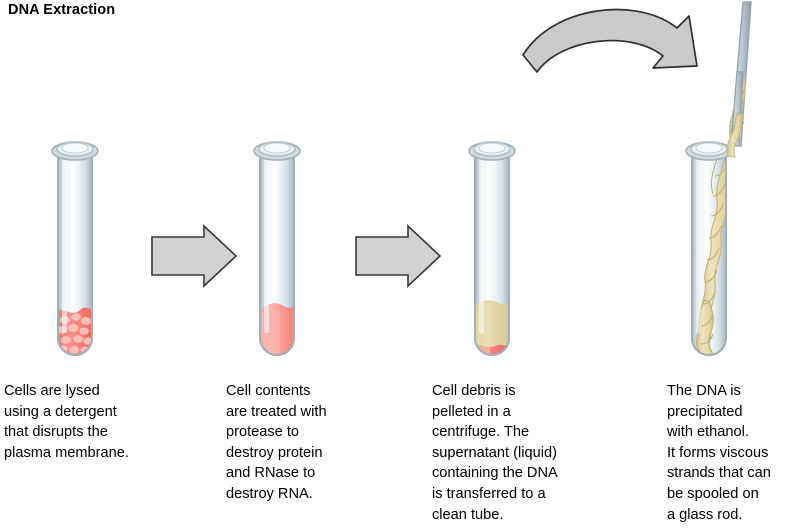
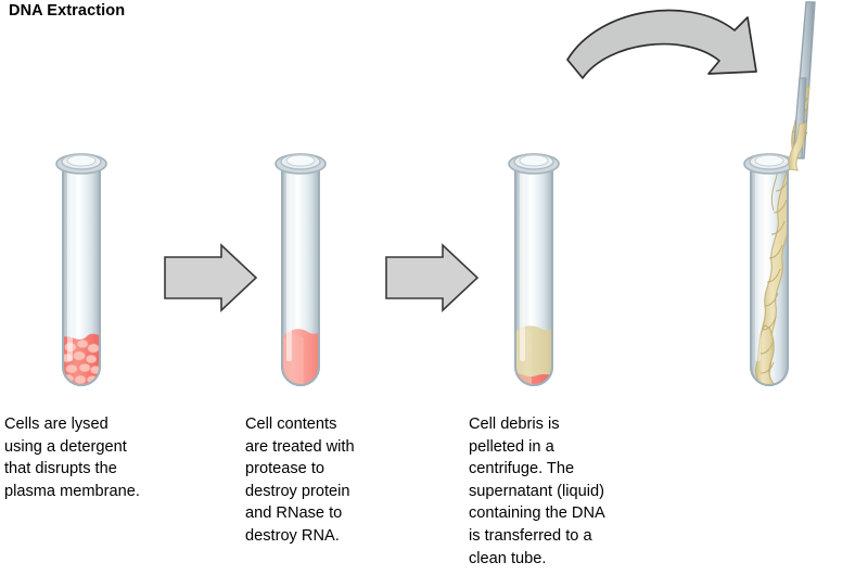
  DNA Extraction
  Cells are lysed
  using a detergent
  that disrupts the
  plasma membrane.
  Cell contents
  are treated with
  protease to
  destroy protein
  and RNase to
  destroy RNA.
  Cell debris is
  pelleted in a
  centrifuge. The
  supernatant (liquid)
  containing the DNA
  is transferred to a
  clean tube.
- The DNA is
- precipitated
- with ethanol.
- It forms viscous
- strands that can
- be spooled on
- a glass rod.
